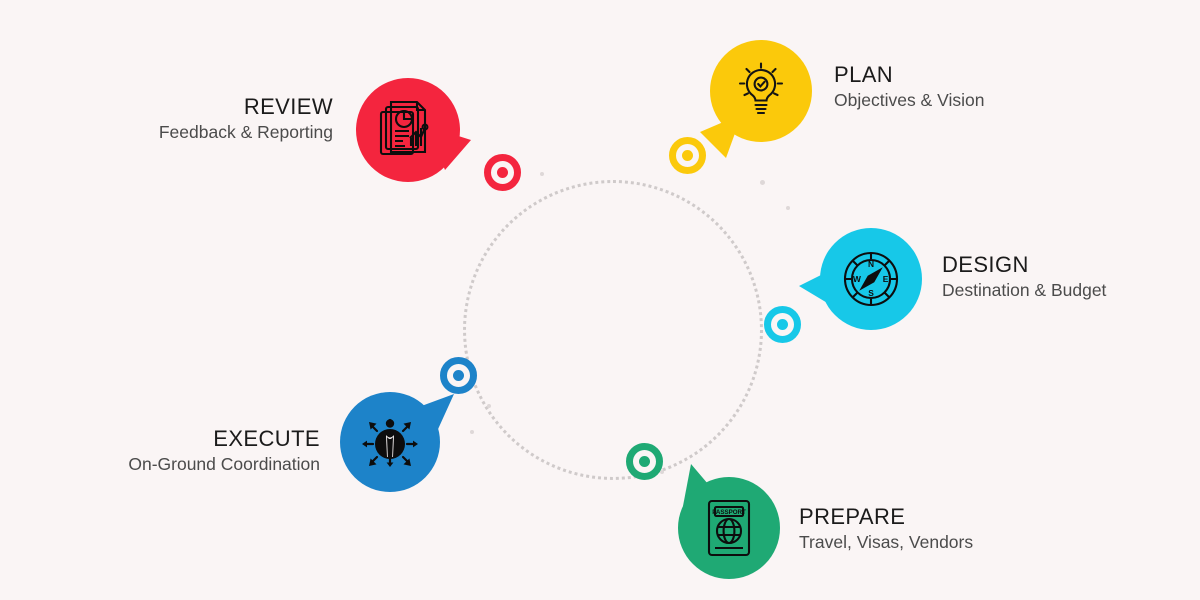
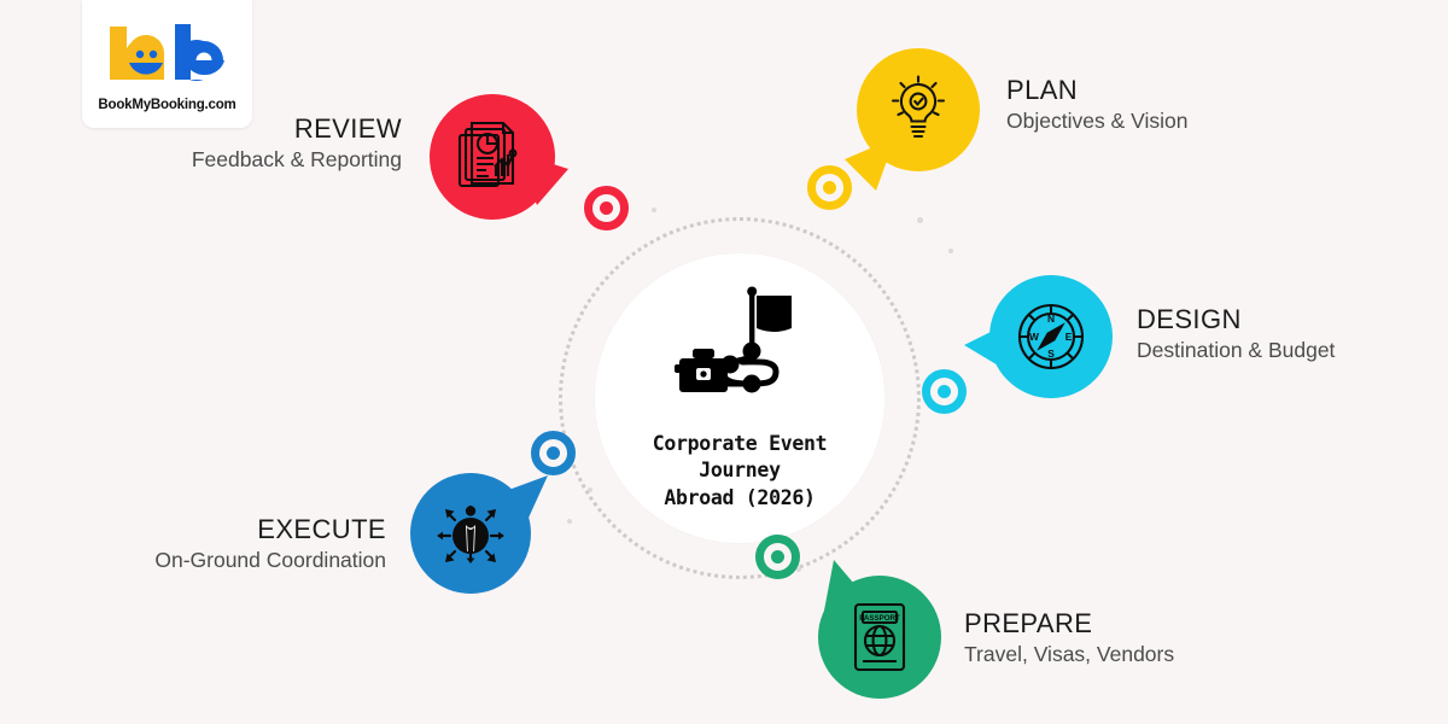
+ BookMyBooking.com
+ Corporate Event
+ Journey
+ Abroad (2026)
  REVIEW
  Feedback & Reporting
  PLAN
  Objectives & Vision
  N
  S
  W
  E
  DESIGN
  Destination & Budget
  PREPARE
  Travel, Visas, Vendors
  EXECUTE
  On-Ground Coordination
